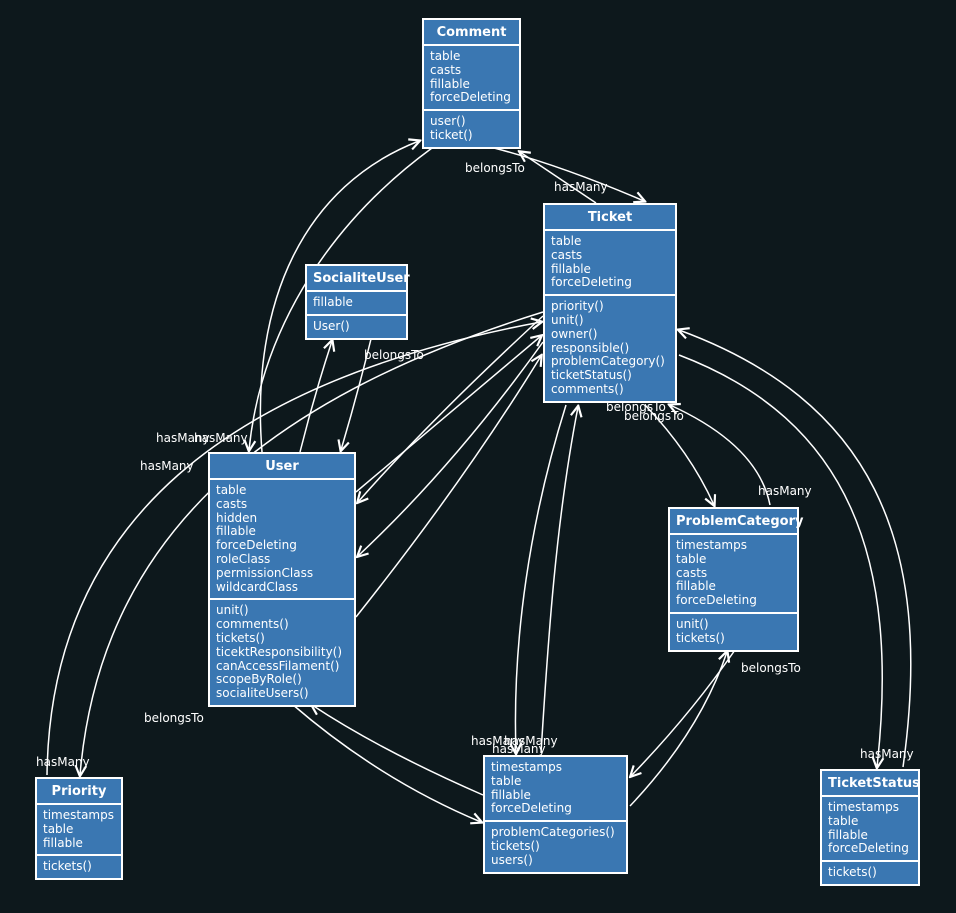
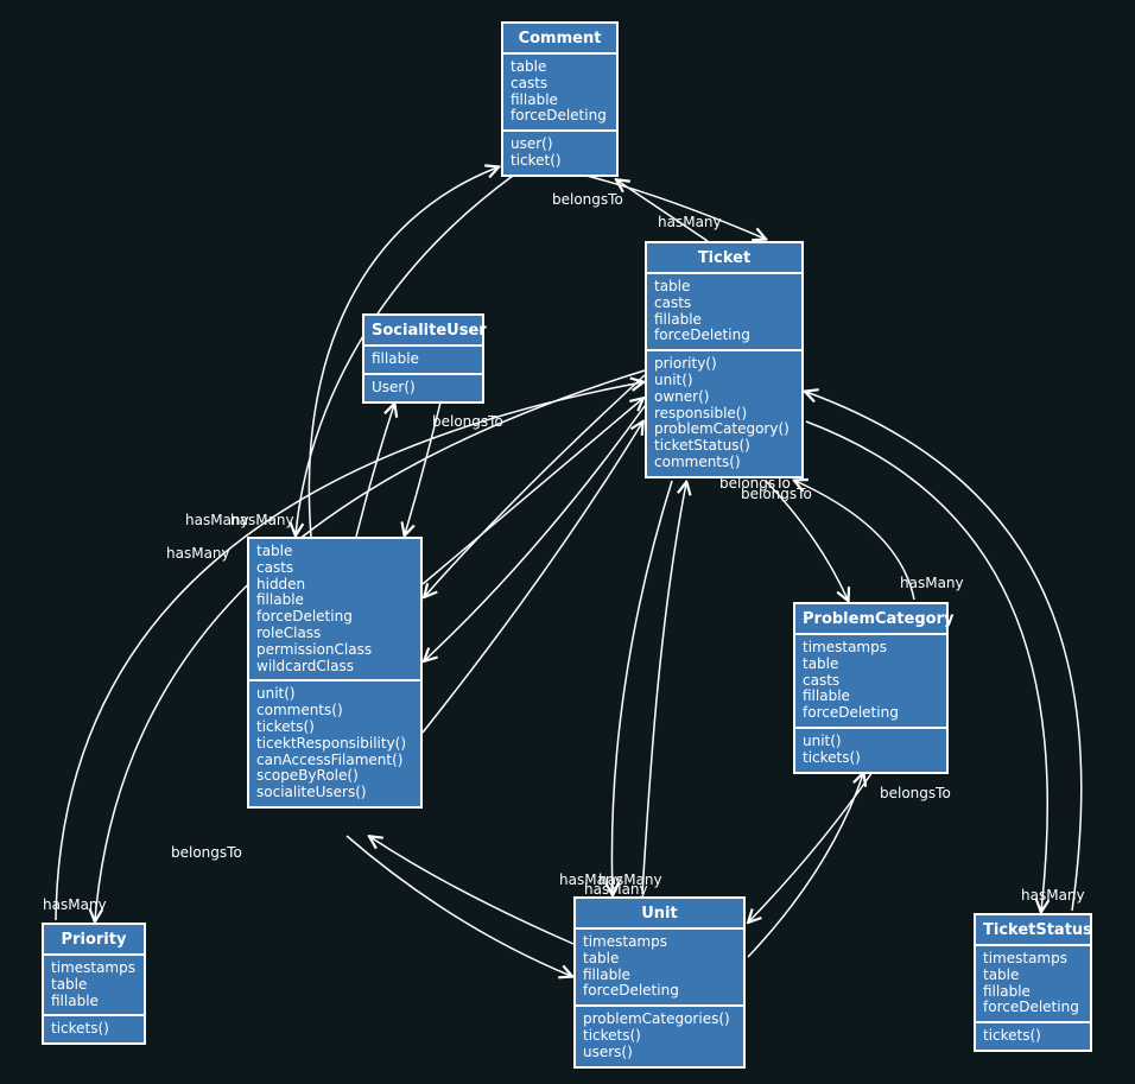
  belongsTo
  hasMany
  belongsTo
  hasMany
  hasMany
  hasMany
  belongsTo
  belongsTo
  hasMany
  belongsTo
  belongsTo
  hasMany
  hasMany
  hasMany
  hasMany
  hasMany
  Comment
  table
  casts
  fillable
  forceDeleting
  user()
  ticket()
  Ticket
  table
  casts
  fillable
  forceDeleting
  priority()
  unit()
  owner()
  responsible()
  problemCategory()
  ticketStatus()
  comments()
  SocialiteUser
  fillable
  User()
- User
  table
  casts
  hidden
  fillable
  forceDeleting
  roleClass
  permissionClass
  wildcardClass
  unit()
  comments()
  tickets()
  ticektResponsibility()
  canAccessFilament()
  scopeByRole()
  socialiteUsers()
  ProblemCategory
  timestamps
  table
  casts
  fillable
  forceDeleting
  unit()
  tickets()
  Priority
  timestamps
  table
  fillable
  tickets()
+ Unit
  timestamps
  table
  fillable
  forceDeleting
  problemCategories()
  tickets()
  users()
  TicketStatus
  timestamps
  table
  fillable
  forceDeleting
  tickets()
